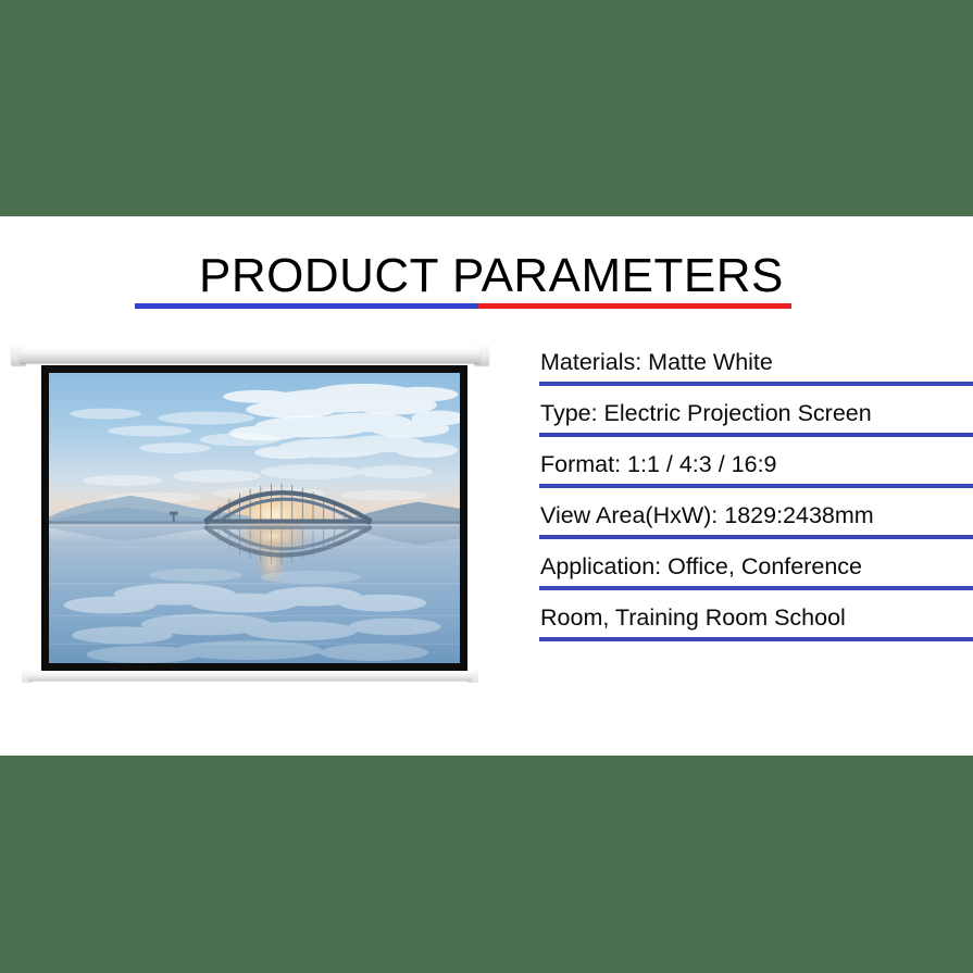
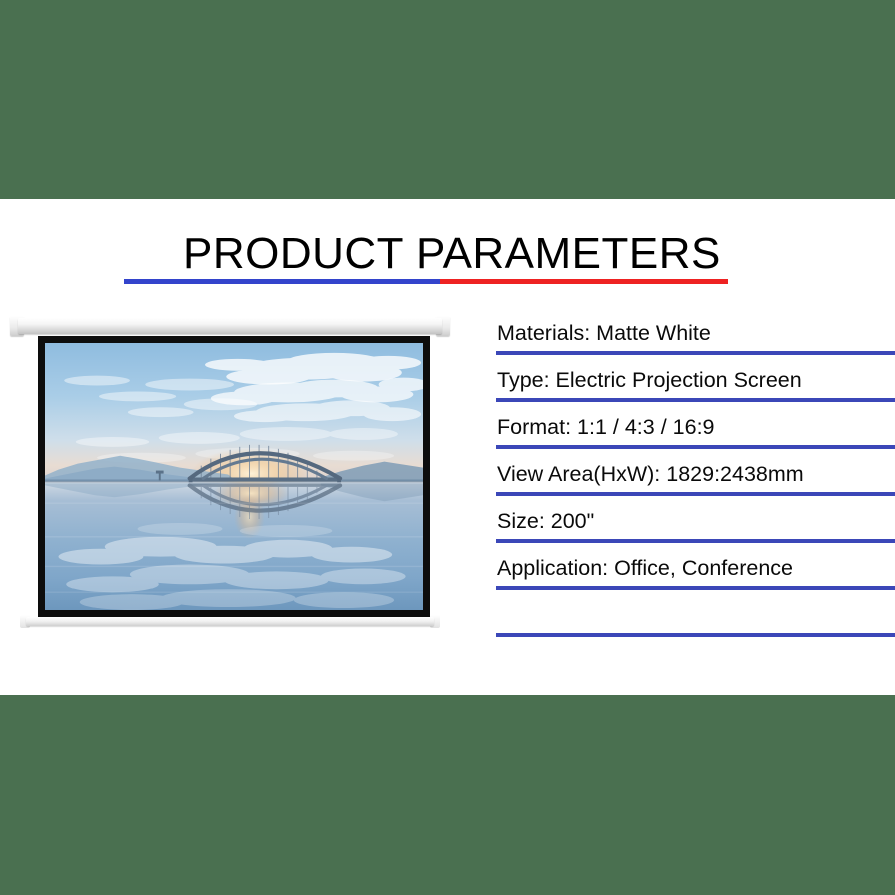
  PRODUCT PARAMETERS
  Materials: Matte White
  Type: Electric Projection Screen
  Format: 1:1 / 4:3 / 16:9
  View Area(HxW): 1829:2438mm
+ Size: 200"
  Application: Office, Conference
- Room, Training Room School
